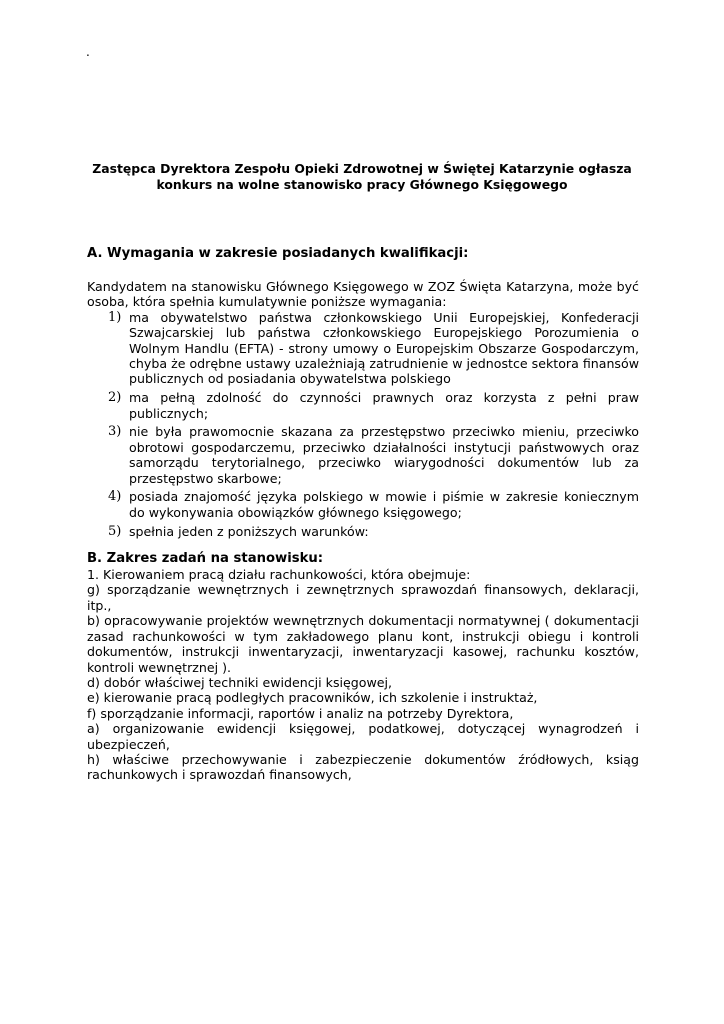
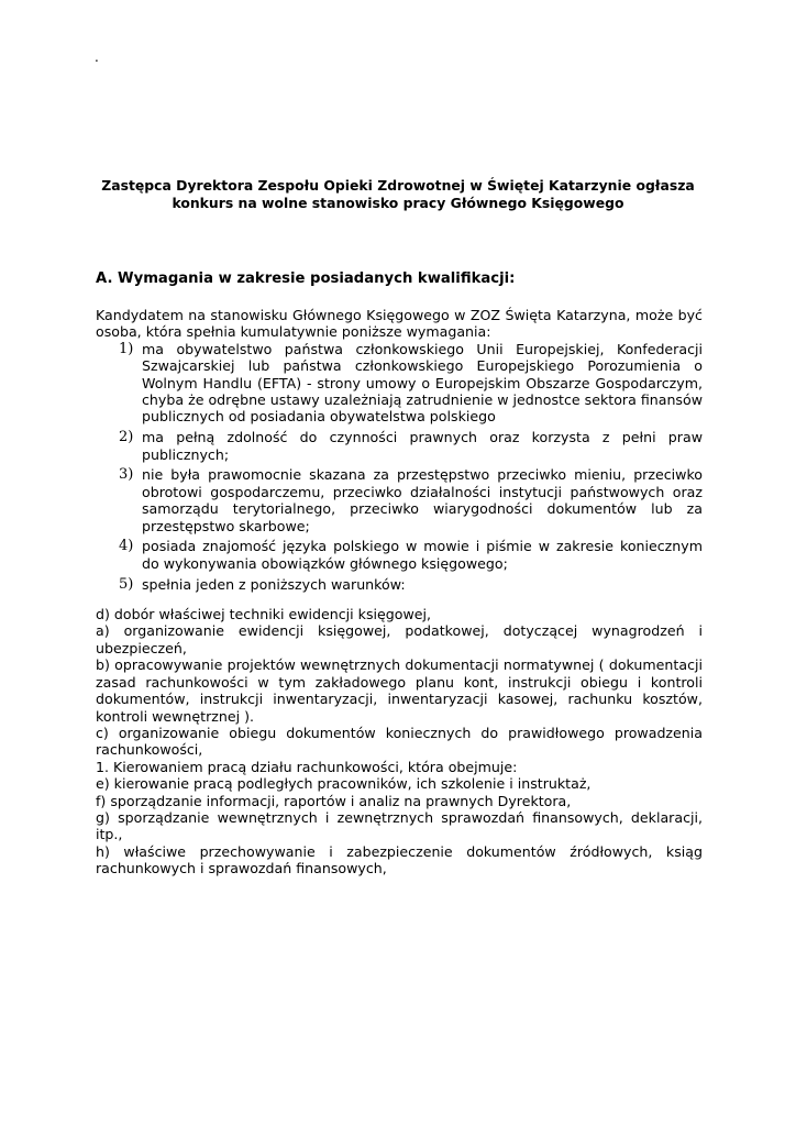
  .
  Zastępca Dyrektora Zespołu Opieki Zdrowotnej w Świętej Katarzynie ogłasza
  konkurs na wolne stanowisko pracy Głównego Księgowego
  A. Wymagania w zakresie posiadanych kwalifikacji:
  Kandydatem na stanowisku Głównego Księgowego w ZOZ Święta Katarzyna, może być osoba, która spełnia kumulatywnie poniższe wymagania:
  1)
  ma obywatelstwo państwa członkowskiego Unii Europejskiej, Konfederacji Szwajcarskiej lub państwa członkowskiego Europejskiego Porozumienia o Wolnym Handlu (EFTA) - strony umowy o Europejskim Obszarze Gospodarczym, chyba że odrębne ustawy uzależniają zatrudnienie w jednostce sektora finansów publicznych od posiadania obywatelstwa polskiego
  2)
  ma pełną zdolność do czynności prawnych oraz korzysta z pełni praw publicznych;
  3)
  nie była prawomocnie skazana za przestępstwo przeciwko mieniu, przeciwko obrotowi gospodarczemu, przeciwko działalności instytucji państwowych oraz samorządu terytorialnego, przeciwko wiarygodności dokumentów lub za przestępstwo skarbowe;
  4)
  posiada znajomość języka polskiego w mowie i piśmie w zakresie koniecznym do wykonywania obowiązków głównego księgowego;
  5)
  spełnia jeden z poniższych warunków:
- B. Zakres zadań na stanowisku:
- 1. Kierowaniem pracą działu rachunkowości, która obejmuje:
+ d) dobór właściwej techniki ewidencji księgowej,
- g) sporządzanie wewnętrznych i zewnętrznych sprawozdań finansowych, deklaracji, itp.,
+ a) organizowanie ewidencji księgowej, podatkowej, dotyczącej wynagrodzeń i ubezpieczeń,
  b) opracowywanie projektów wewnętrznych dokumentacji normatywnej ( dokumentacji zasad rachunkowości w tym zakładowego planu kont, instrukcji obiegu i kontroli dokumentów, instrukcji inwentaryzacji, inwentaryzacji kasowej, rachunku kosztów, kontroli wewnętrznej ).
+ c) organizowanie obiegu dokumentów koniecznych do prawidłowego prowadzenia rachunkowości,
- d) dobór właściwej techniki ewidencji księgowej,
+ 1. Kierowaniem pracą działu rachunkowości, która obejmuje:
  e) kierowanie pracą podległych pracowników, ich szkolenie i instruktaż,
- f) sporządzanie informacji, raportów i analiz na potrzeby Dyrektora,
+ f) sporządzanie informacji, raportów i analiz na prawnych Dyrektora,
- a) organizowanie ewidencji księgowej, podatkowej, dotyczącej wynagrodzeń i ubezpieczeń,
+ g) sporządzanie wewnętrznych i zewnętrznych sprawozdań finansowych, deklaracji, itp.,
  h) właściwe przechowywanie i zabezpieczenie dokumentów źródłowych, ksiąg rachunkowych i sprawozdań finansowych,
